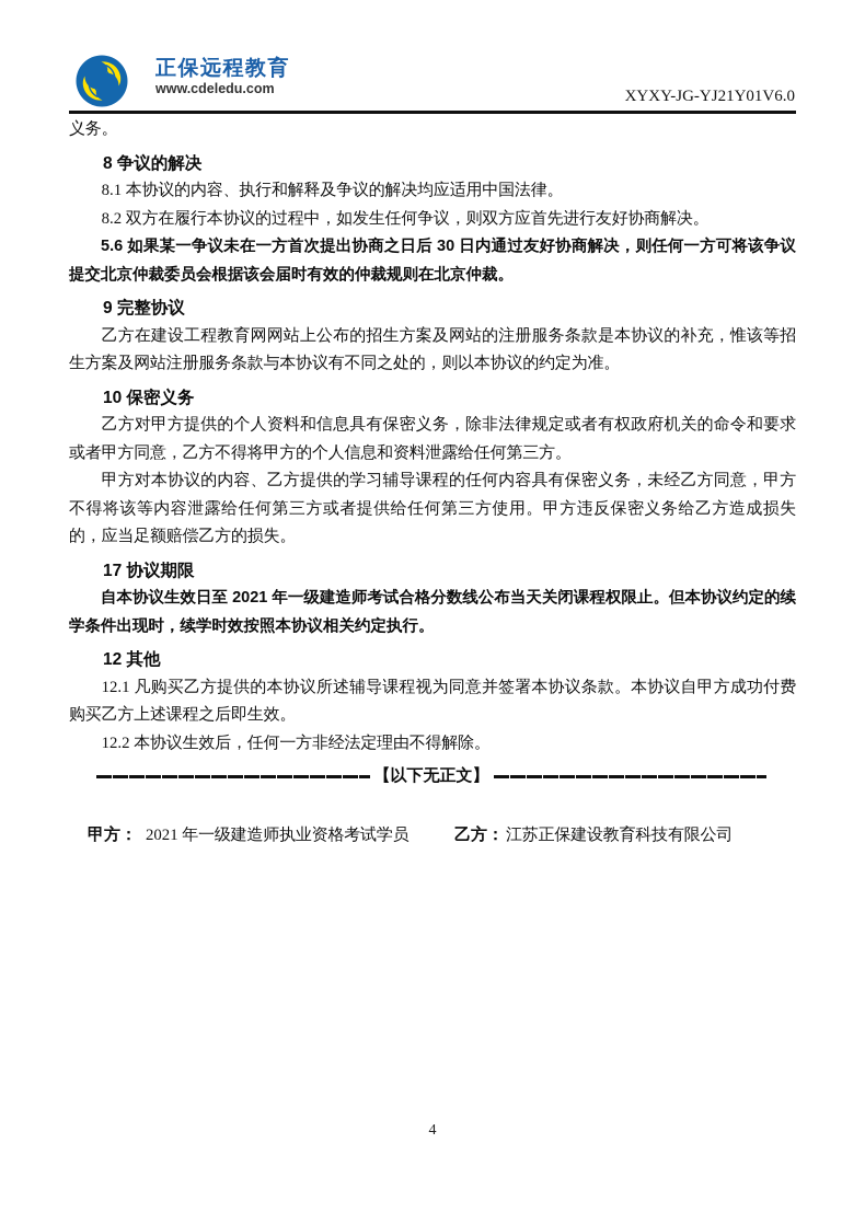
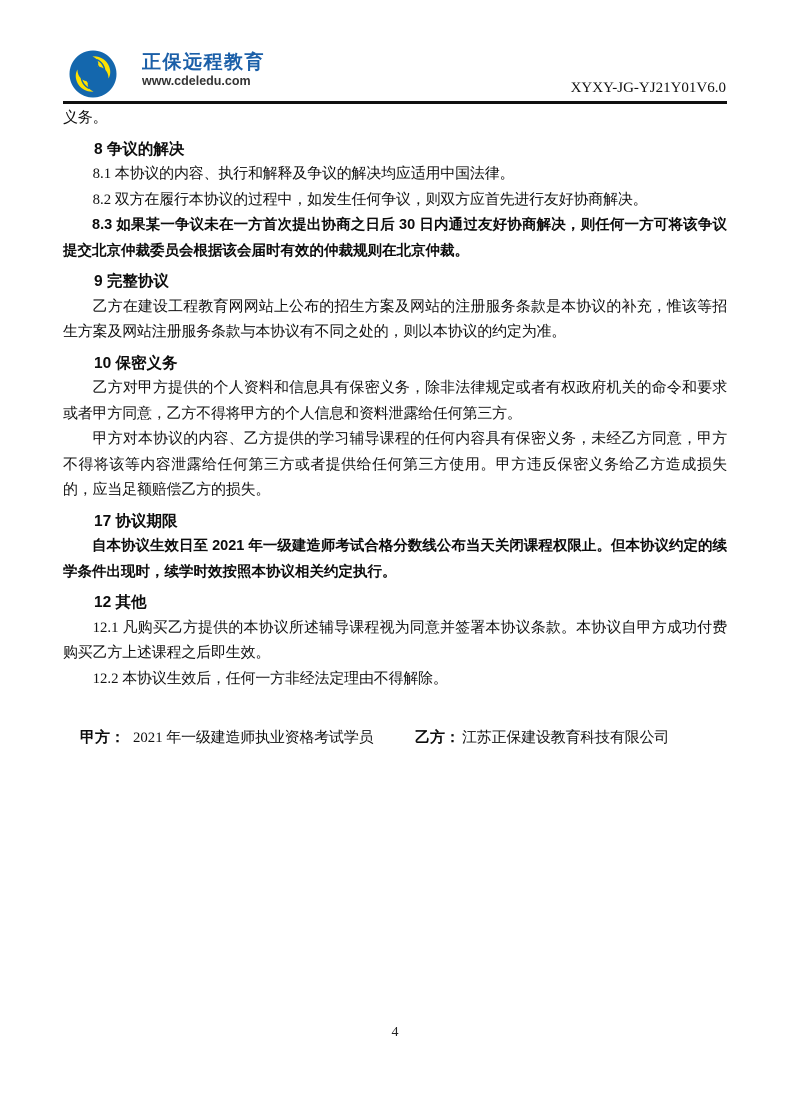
  正保远程教育
  www.cdeledu.com
  XYXY-JG-YJ21Y01V6.0
  义务。
  8 争议的解决
  8.1 本协议的内容、执行和解释及争议的解决均应适用中国法律。
  8.2 双方在履行本协议的过程中，如发生任何争议，则双方应首先进行友好协商解决。
- 5.6 如果某一争议未在一方首次提出协商之日后 30 日内通过友好协商解决，则任何一方可将该争议提交北京仲裁委员会根据该会届时有效的仲裁规则在北京仲裁。
+ 8.3 如果某一争议未在一方首次提出协商之日后 30 日内通过友好协商解决，则任何一方可将该争议提交北京仲裁委员会根据该会届时有效的仲裁规则在北京仲裁。
  9 完整协议
  乙方在建设工程教育网网站上公布的招生方案及网站的注册服务条款是本协议的补充，惟该等招生方案及网站注册服务条款与本协议有不同之处的，则以本协议的约定为准。
  10 保密义务
  乙方对甲方提供的个人资料和信息具有保密义务，除非法律规定或者有权政府机关的命令和要求或者甲方同意，乙方不得将甲方的个人信息和资料泄露给任何第三方。
  甲方对本协议的内容、乙方提供的学习辅导课程的任何内容具有保密义务，未经乙方同意，甲方不得将该等内容泄露给任何第三方或者提供给任何第三方使用。甲方违反保密义务给乙方造成损失的，应当足额赔偿乙方的损失。
  17 协议期限
  自本协议生效日至 2021 年一级建造师考试合格分数线公布当天关闭课程权限止。但本协议约定的续学条件出现时，续学时效按照本协议相关约定执行。
  12 其他
  12.1 凡购买乙方提供的本协议所述辅导课程视为同意并签署本协议条款。本协议自甲方成功付费购买乙方上述课程之后即生效。
  12.2 本协议生效后，任何一方非经法定理由不得解除。
- 【以下无正文】
  甲方：
  2021 年一级建造师执业资格考试学员
  乙方：
  江苏正保建设教育科技有限公司
  4
